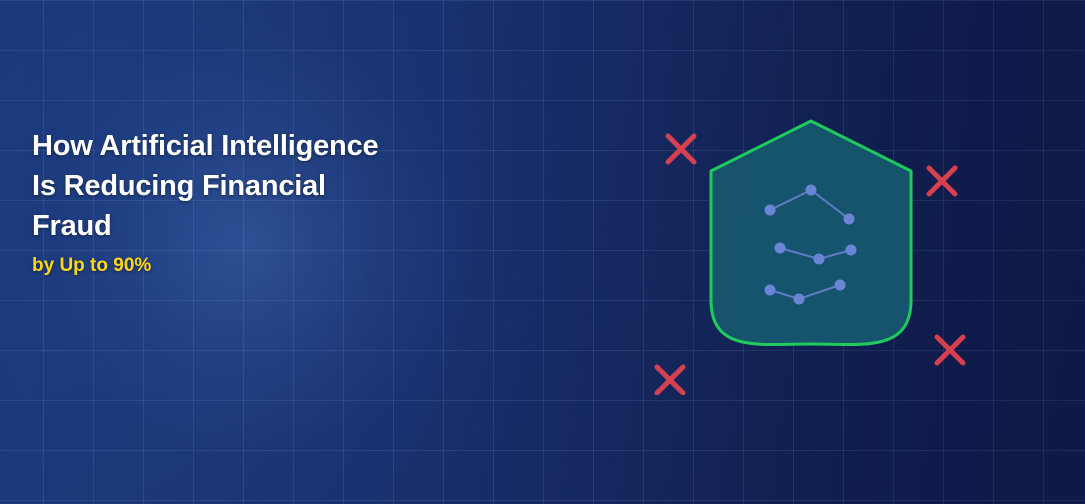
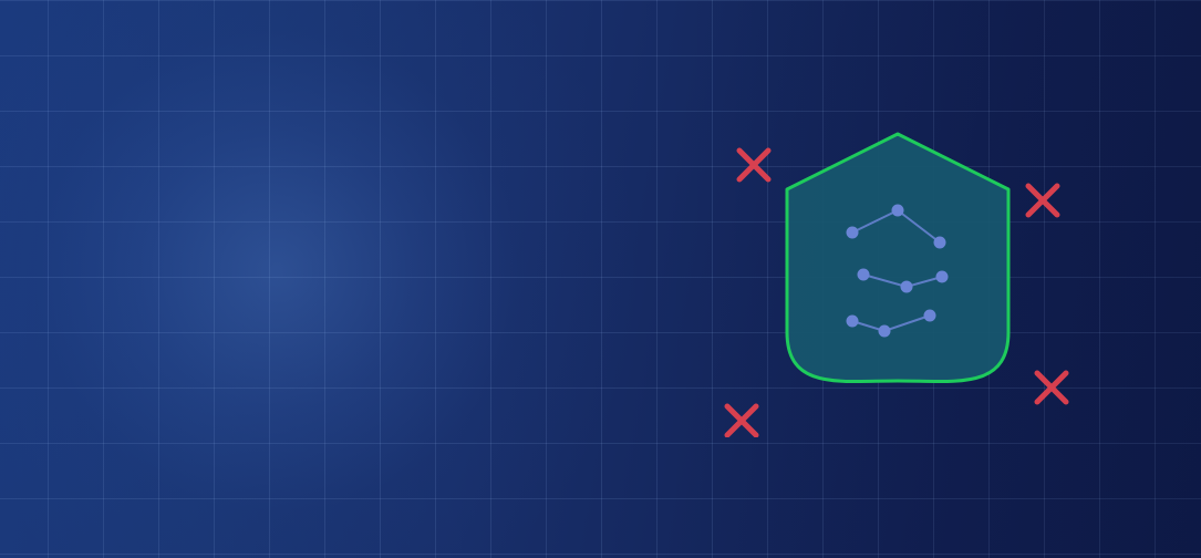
- How Artificial Intelligence
- Is Reducing Financial
- Fraud
- by Up to 90%
